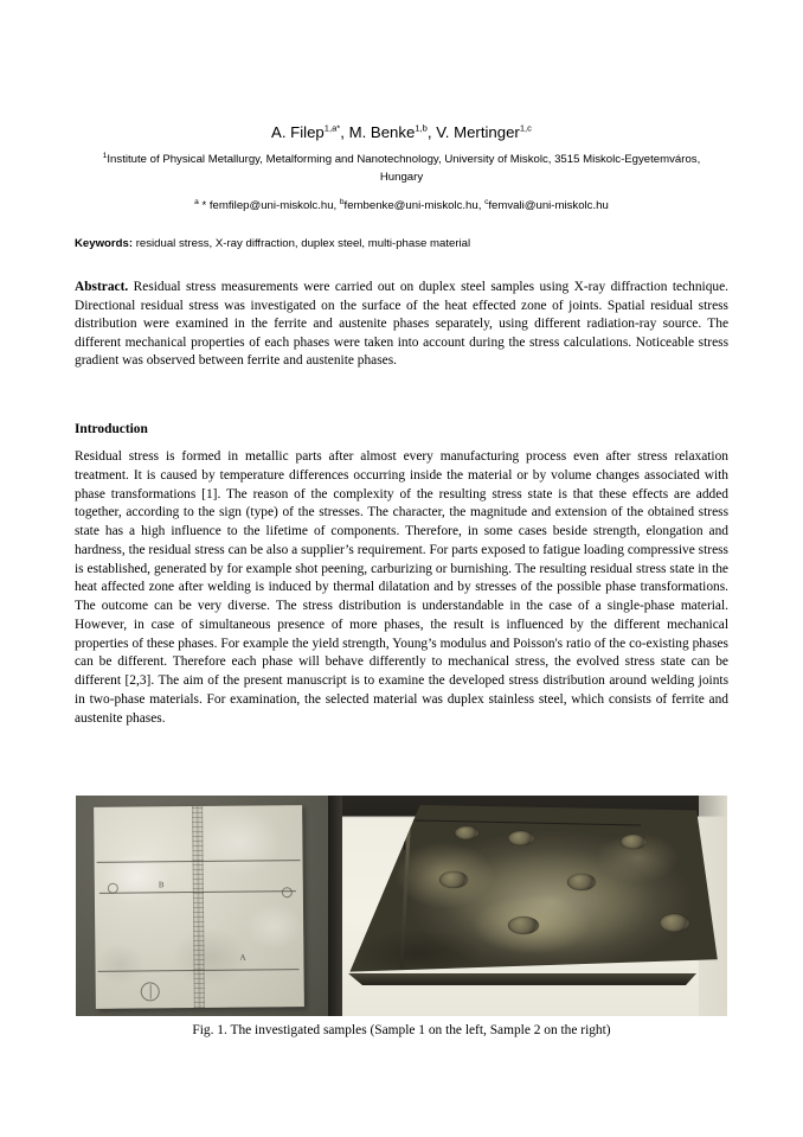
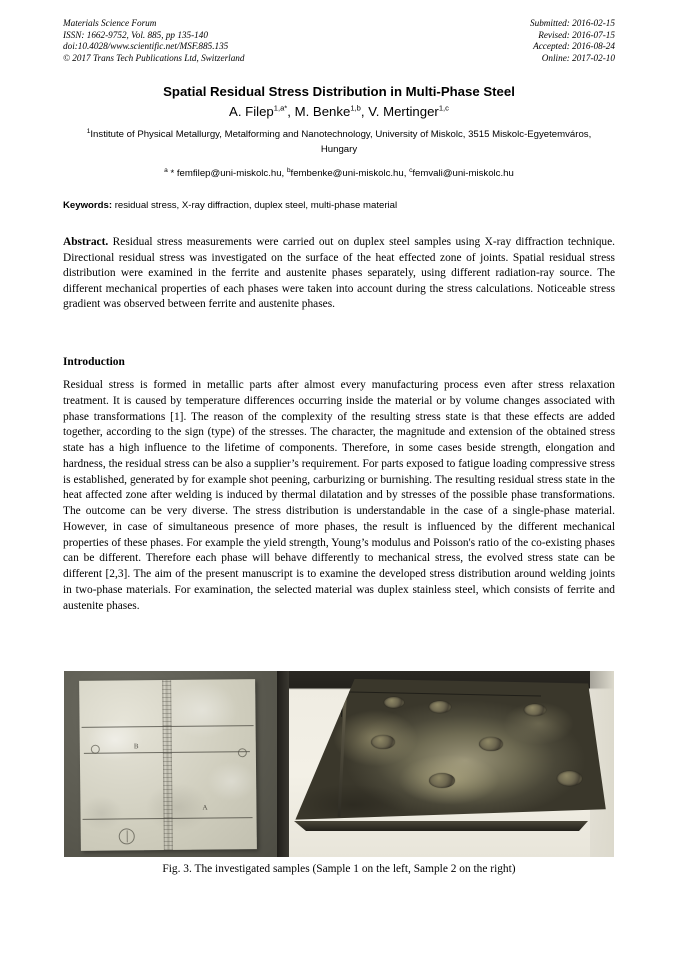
+ Materials Science Forum
+ ISSN: 1662-9752, Vol. 885, pp 135-140
+ doi:10.4028/www.scientific.net/MSF.885.135
+ © 2017 Trans Tech Publications Ltd, Switzerland
+ Submitted: 2016-02-15
+ Revised: 2016-07-15
+ Accepted: 2016-08-24
+ Online: 2017-02-10
+ Spatial Residual Stress Distribution in Multi-Phase Steel
  A. Filep1,a*, M. Benke1,b, V. Mertinger1,c
  Institute of Physical Metallurgy, Metalforming and Nanotechnology, University of Miskolc, 3515 Miskolc-Egyetemváros, Hungary
  * femfilep@uni-miskolc.hu, fembenke@uni-miskolc.hu, femvali@uni-miskolc.hu
  Keywords: residual stress, X-ray diffraction, duplex steel, multi-phase material
  Abstract. Residual stress measurements were carried out on duplex steel samples using X-ray diffraction technique. Directional residual stress was investigated on the surface of the heat effected zone of joints. Spatial residual stress distribution were examined in the ferrite and austenite phases separately, using different radiation-ray source. The different mechanical properties of each phases were taken into account during the stress calculations. Noticeable stress gradient was observed between ferrite and austenite phases.
  Introduction
  Residual stress is formed in metallic parts after almost every manufacturing process even after stress relaxation treatment. It is caused by temperature differences occurring inside the material or by volume changes associated with phase transformations [1]. The reason of the complexity of the resulting stress state is that these effects are added together, according to the sign (type) of the stresses. The character, the magnitude and extension of the obtained stress state has a high influence to the lifetime of components. Therefore, in some cases beside strength, elongation and hardness, the residual stress can be also a supplier’s requirement. For parts exposed to fatigue loading compressive stress is established, generated by for example shot peening, carburizing or burnishing. The resulting residual stress state in the heat affected zone after welding is induced by thermal dilatation and by stresses of the possible phase transformations. The outcome can be very diverse. The stress distribution is understandable in the case of a single-phase material. However, in case of simultaneous presence of more phases, the result is influenced by the different mechanical properties of these phases. For example the yield strength, Young’s modulus and Poisson's ratio of the co-existing phases can be different. Therefore each phase will behave differently to mechanical stress, the evolved stress state can be different [2,3]. The aim of the present manuscript is to examine the developed stress distribution around welding joints in two-phase materials. For examination, the selected material was duplex stainless steel, which consists of ferrite and austenite phases.
  B
  A
- Fig. 1. The investigated samples (Sample 1 on the left, Sample 2 on the right)
+ Fig. 3. The investigated samples (Sample 1 on the left, Sample 2 on the right)
